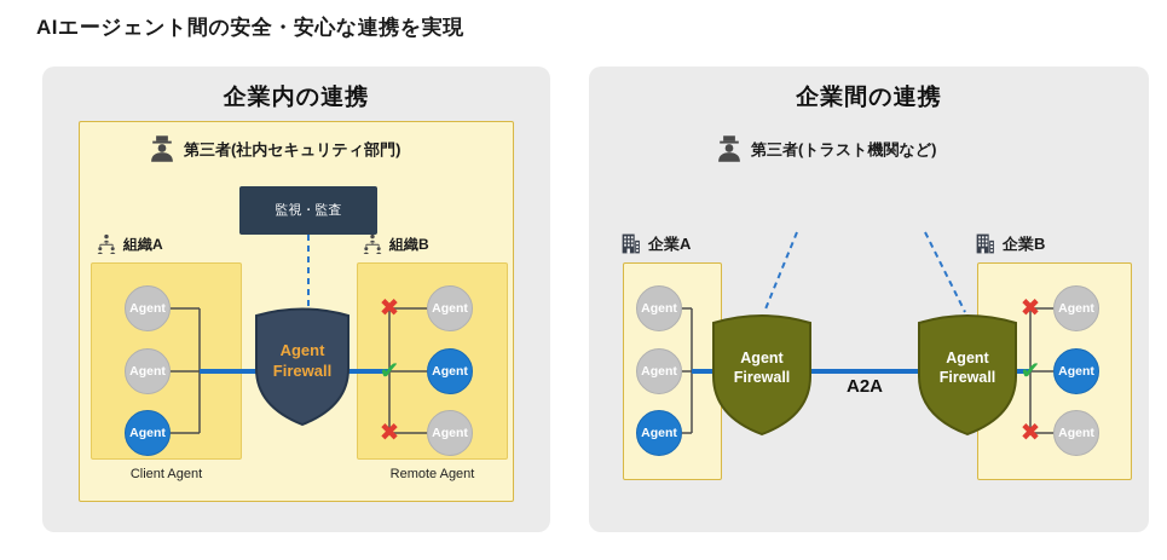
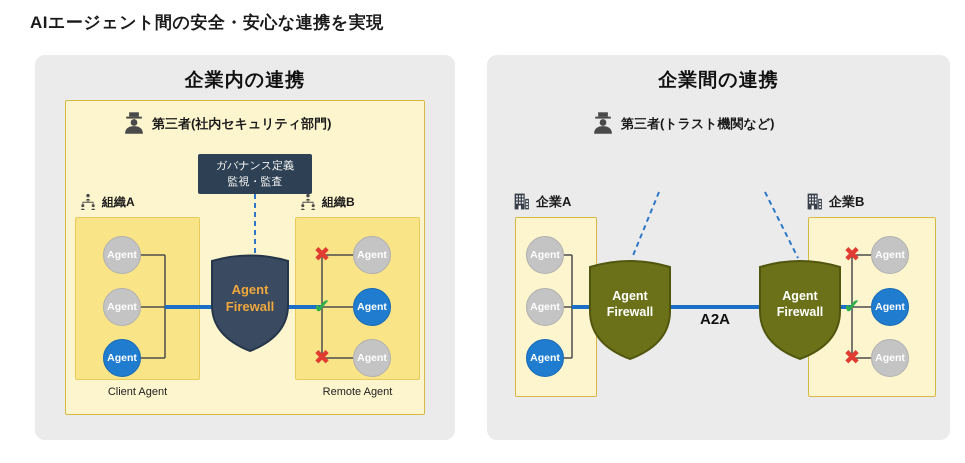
  AIエージェント間の安全・安心な連携を実現
  企業内の連携
  第三者(社内セキュリティ部門)
+ ガバナンス定義
  監視・監査
  組織A
  組織B
  Agent
  Agent
  Agent
  ✖
  ✔
  ✖
  Agent
  Agent
  Agent
  Agent
  Firewall
  Client Agent
  Remote Agent
  企業間の連携
  第三者(トラスト機関など)
  企業A
  企業B
  Agent
  Agent
  Agent
  ✖
  ✔
  ✖
  Agent
  Agent
  Agent
  Agent
  Firewall
  Agent
  Firewall
  A2A
